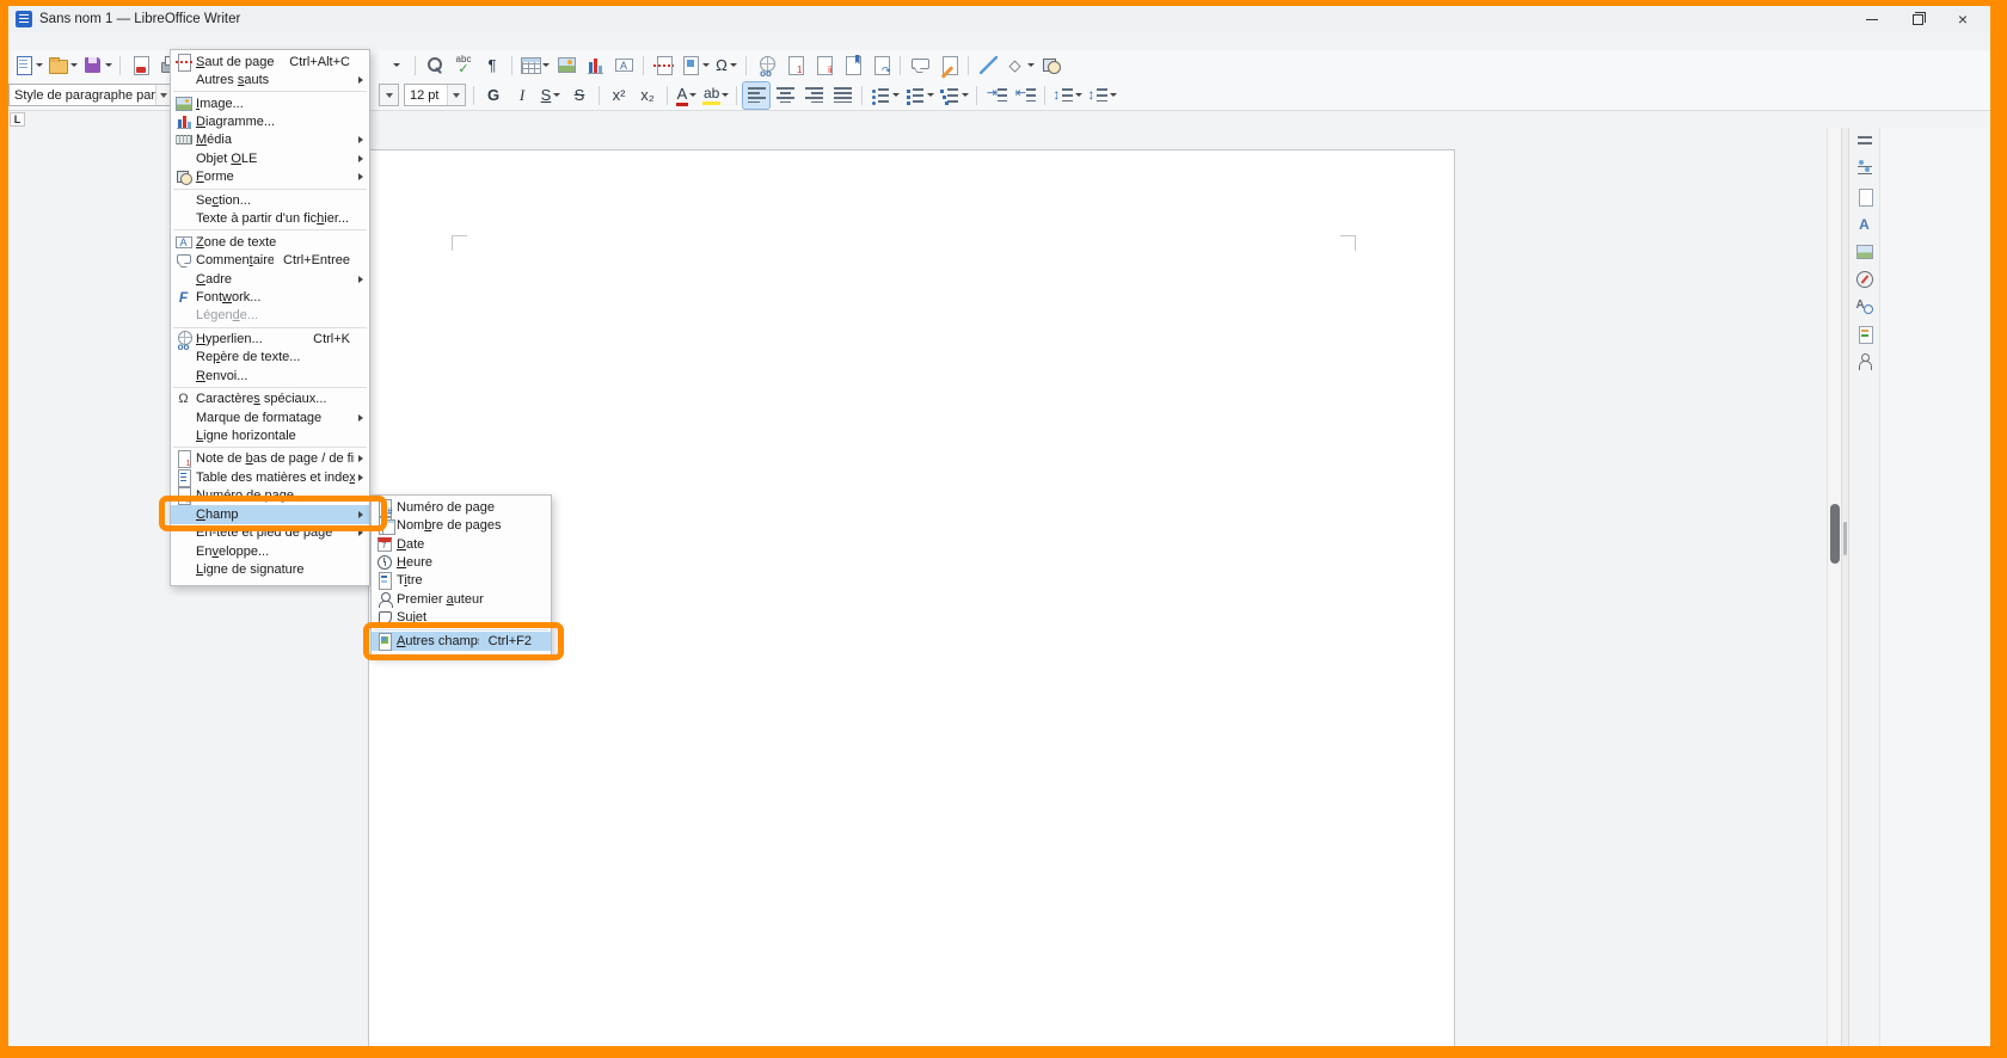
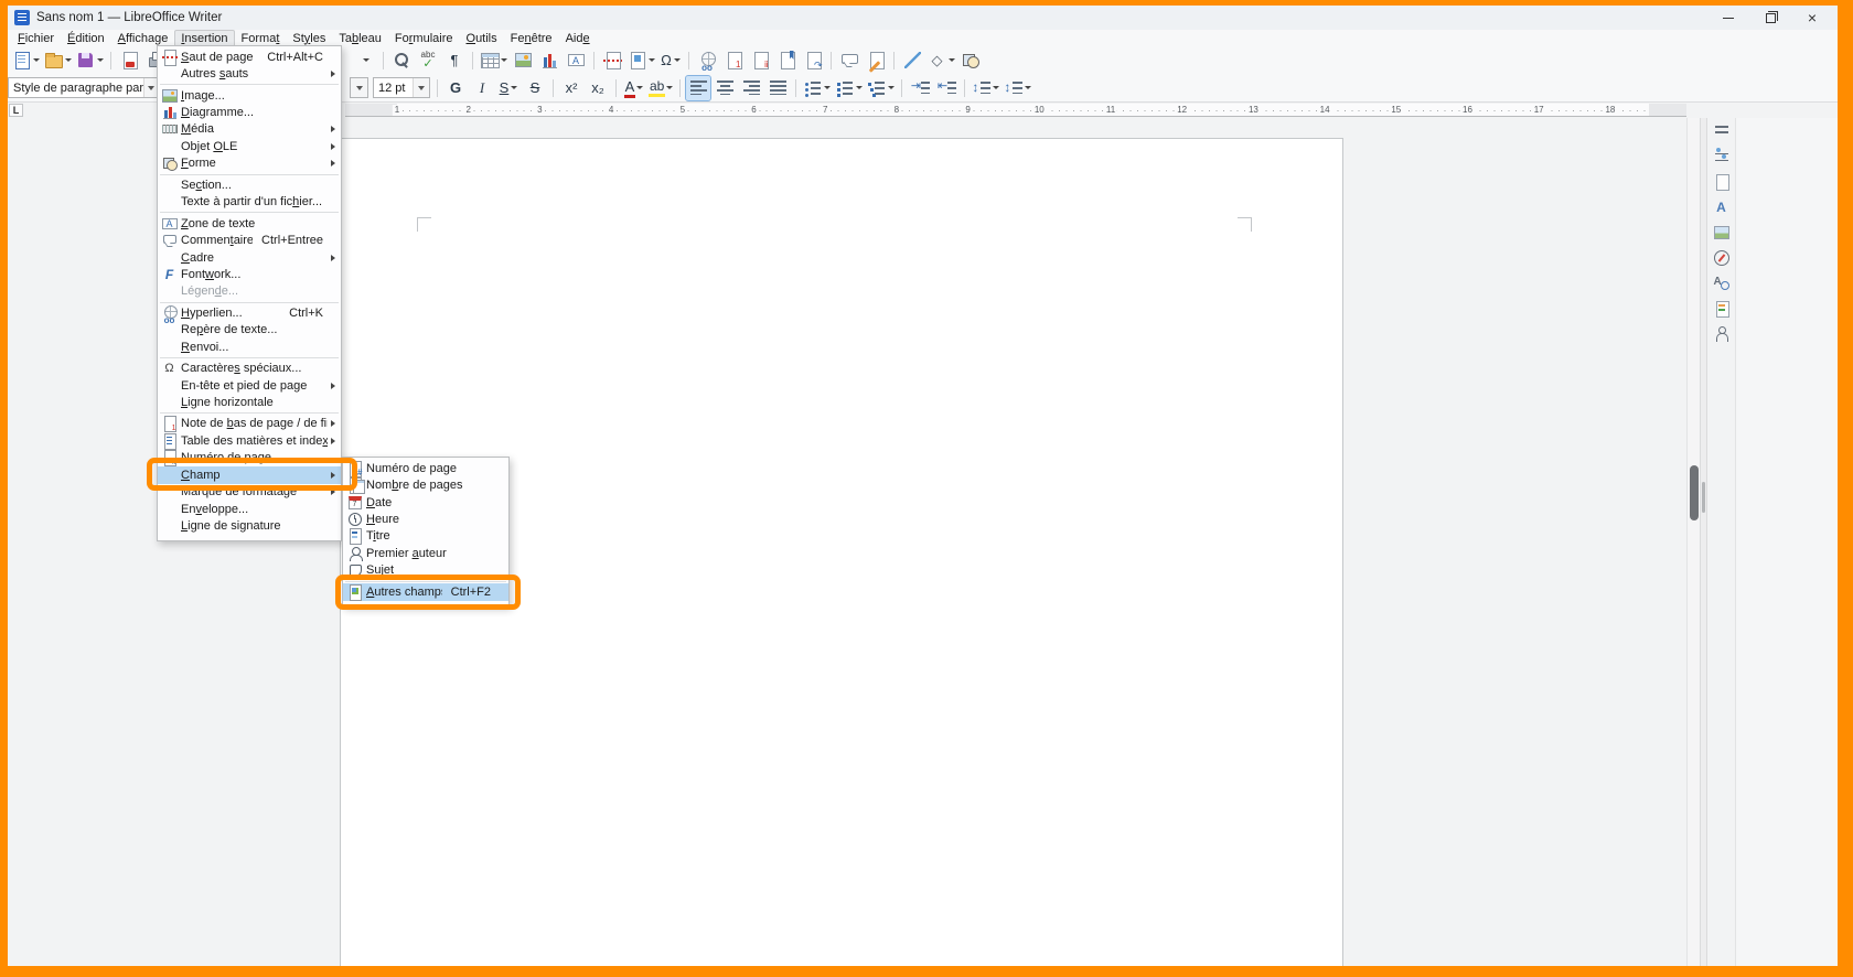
  Sans nom 1 — LibreOffice Writer
  ×
+ Fichier
+ Édition
+ Affichage
+ Insertion
+ Format
+ Styles
+ Tableau
+ Formulaire
+ Outils
+ Fenêtre
+ Aide
  ¶
  Ω
  Style de paragraphe par
  12 pt
  G
  I
  S
  S
  x²
  x₂
  A
  ab
  L
+ 1
+ 2
+ 3
+ 4
+ 5
+ 6
+ 7
+ 8
+ 9
+ 10
+ 11
+ 12
+ 13
+ 14
+ 15
+ 16
+ 17
+ 18
  Saut de page
  Ctrl+Alt+C
  Autres sauts
  Image...
  Diagramme...
  Média
  Objet OLE
  Forme
  Section...
  Texte à partir d'un fichier...
  Zone de texte
  Commentaire
  Ctrl+Entree
  Cadre
  Fontwork...
  Légende...
  Hyperlien...
  Ctrl+K
  Repère de texte...
  Renvoi...
  Caractères spéciaux...
- Marque de formatage
+ En-tête et pied de page
  Ligne horizontale
  Note de bas de page / de fi
  Table des matières et index
  Numéro de page
  Champ
- En-tête et pied de page
+ Marque de formatage
  Enveloppe...
  Ligne de signature
  Numéro de page
  Nombre de pages
  Date
  Heure
  Titre
  Premier auteur
  Sujet
  Autres champ
  Ctrl+F2
